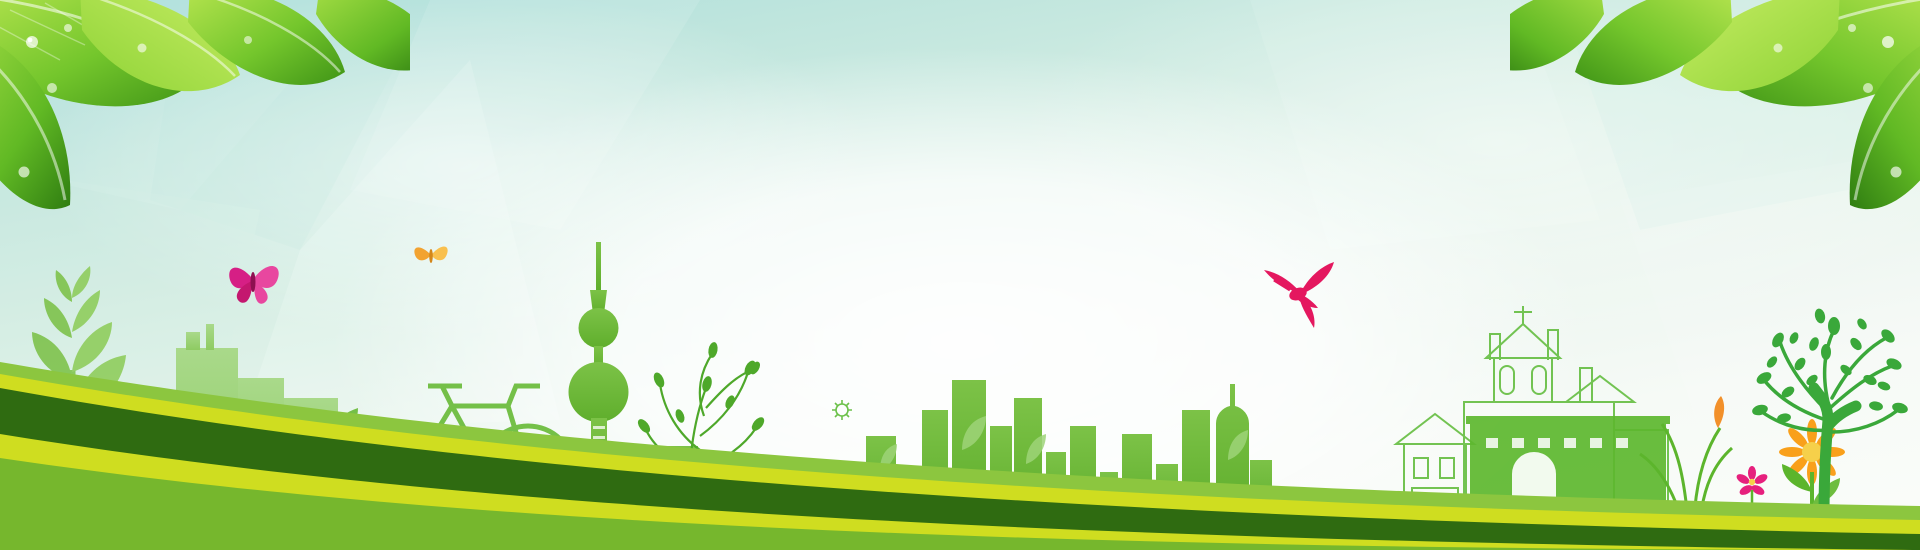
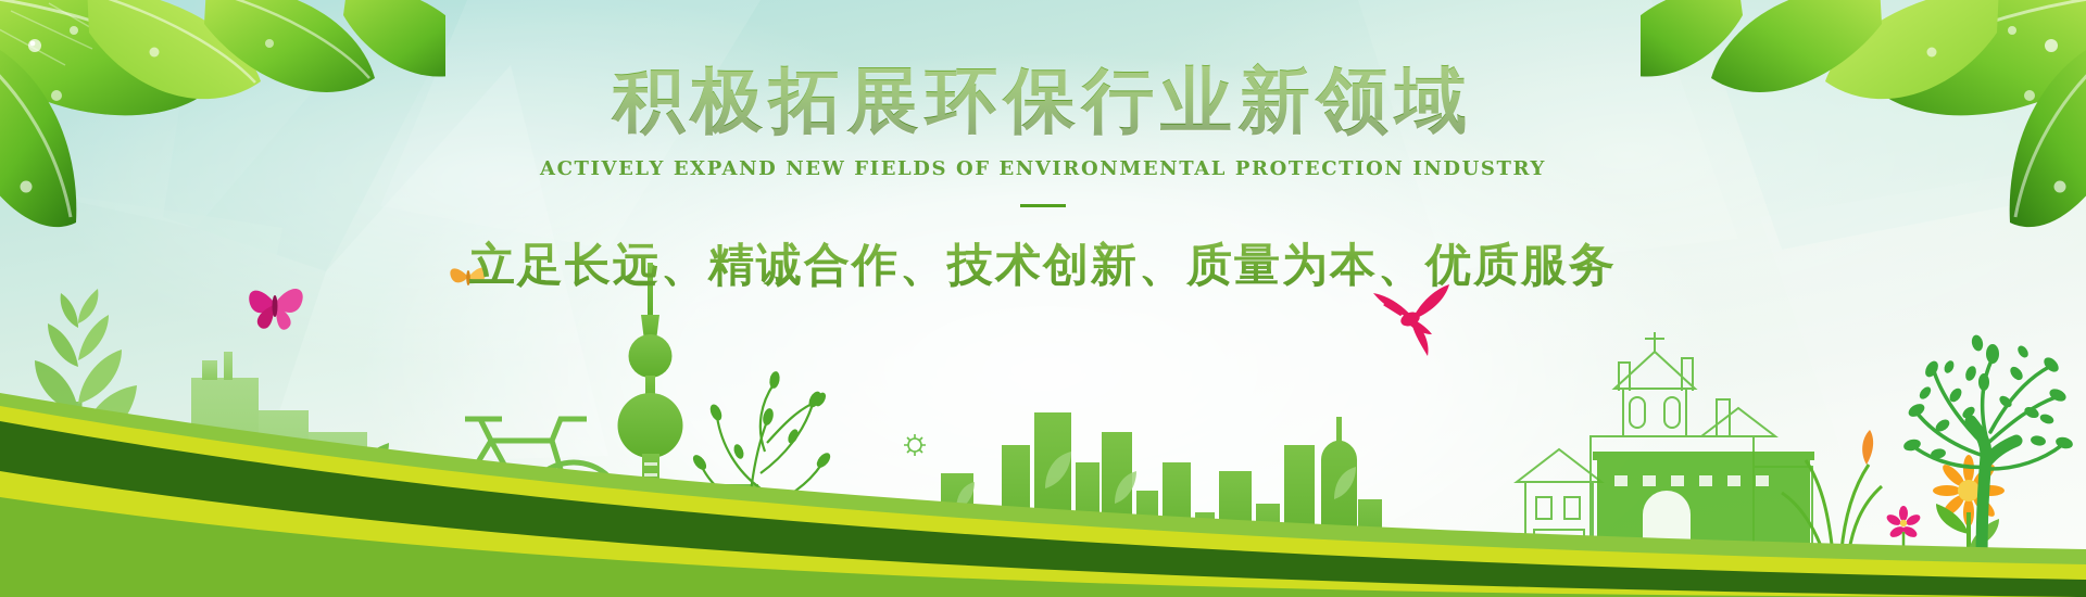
+ 积极拓展环保行业新领域
+ ACTIVELY EXPAND NEW FIELDS OF ENVIRONMENTAL PROTECTION INDUSTRY
+ 立足长远、精诚合作、技术创新、质量为本、优质服务
